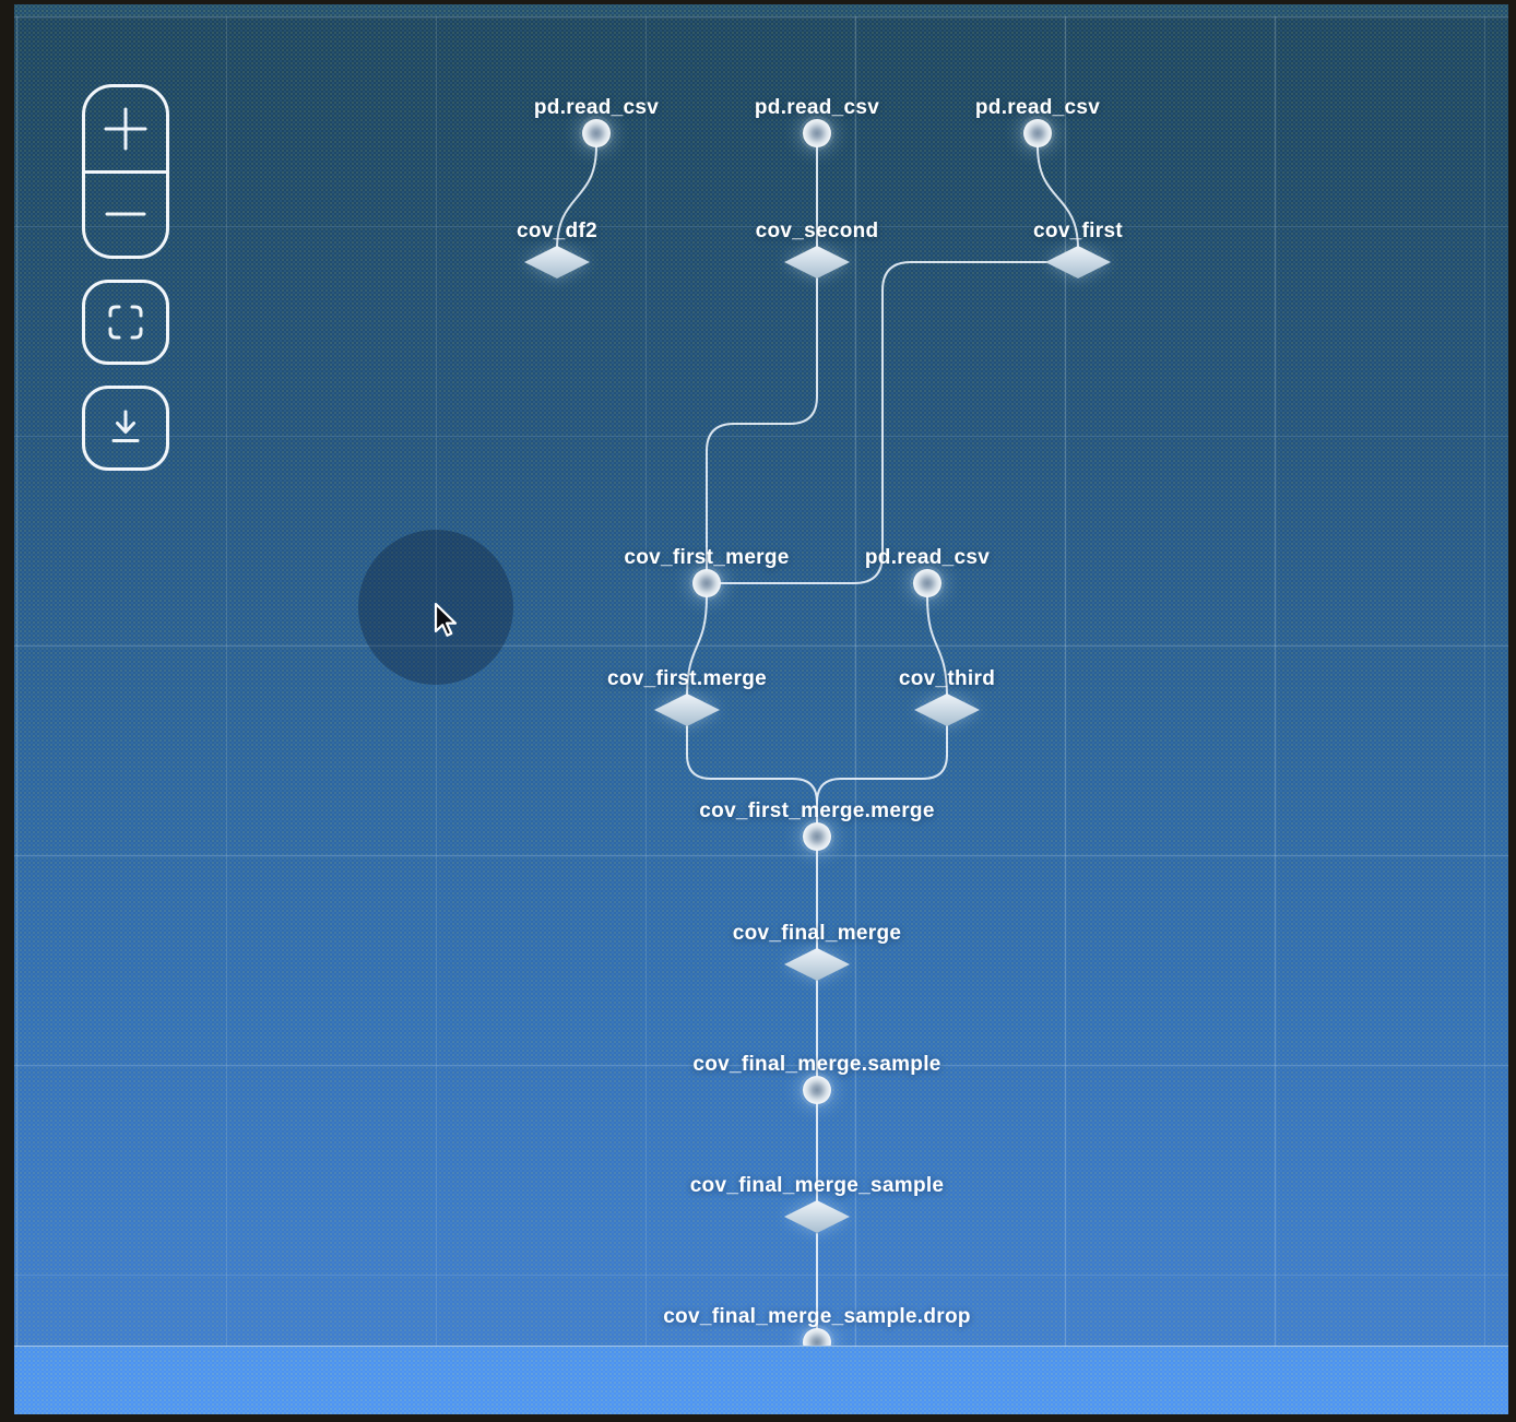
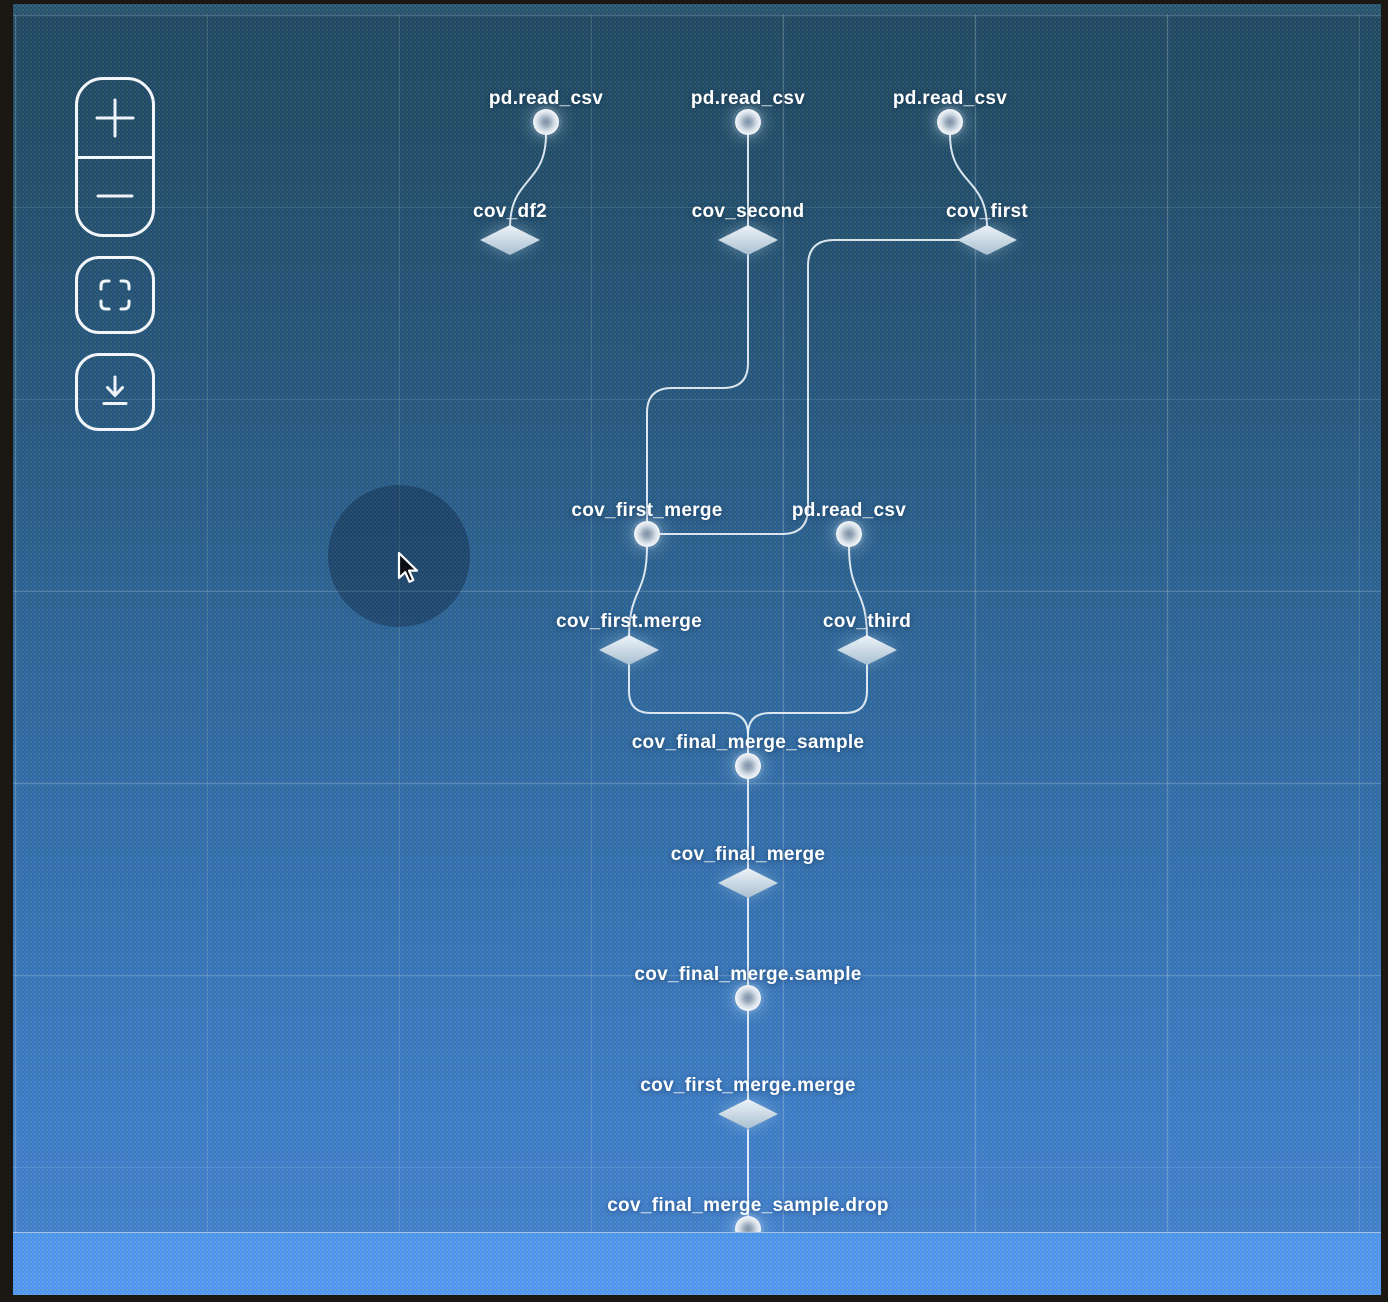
  pd.read_csv
  pd.read_csv
  pd.read_csv
  cov_df2
  cov_second
  cov_first
  cov_first_merge
  pd.read_csv
  cov_first.merge
  cov_third
- cov_first_merge.merge
+ cov_final_merge_sample
  cov_final_merge
  cov_final_merge.sample
- cov_final_merge_sample
+ cov_first_merge.merge
  cov_final_merge_sample.drop
